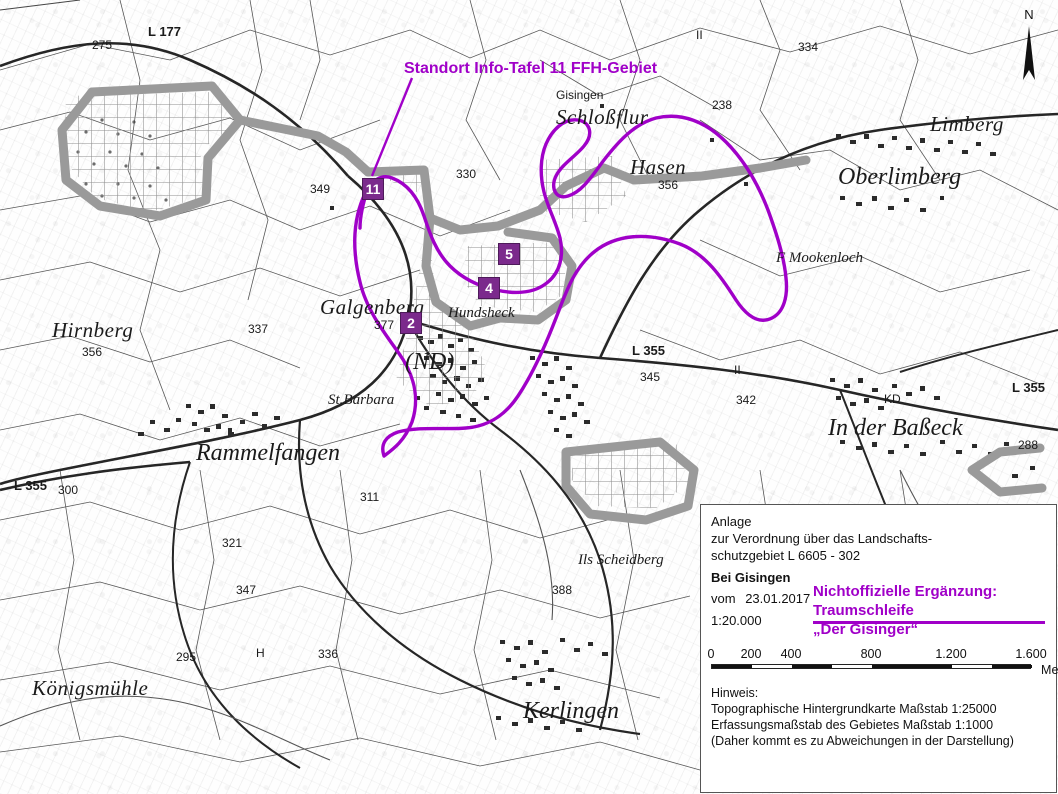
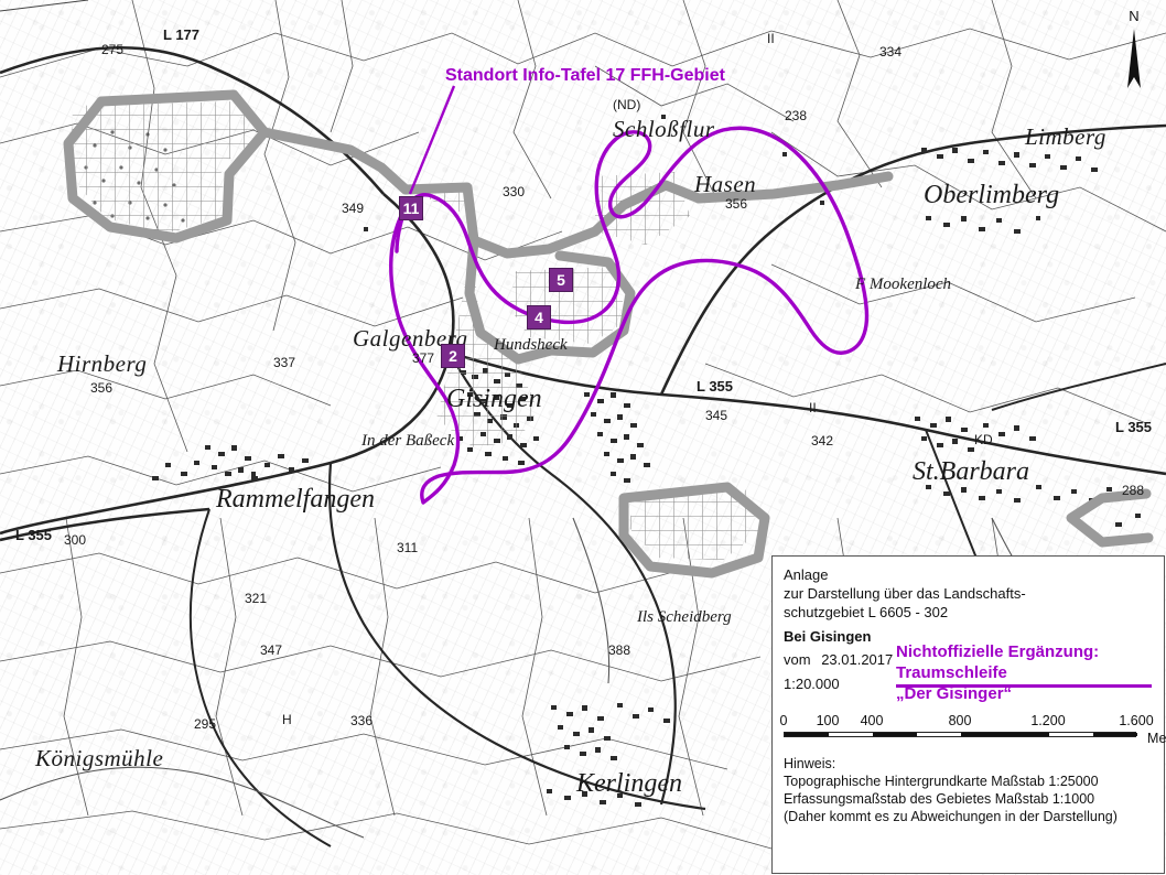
  Oberlimberg
- In der Baßeck
+ St.Barbara
  Rammelfangen
- (ND)
+ Gisingen
  Kerlingen
  Königsmühle
  Hirnberg
  Limberg
  Schloßflur
  Hasen
  Galgenberg
  Hundsheck
- St.Barbara
+ In der Baßeck
  F Mookenloch
  Ils Scheidberg
  KD
- Gisingen
+ (ND)
  275
  334
  238
  349
  330
  356
  337
  356
  377
  345
  342
  288
  300
  311
  321
  347
  388
  295
  336
  H
  II
  II
  L 177
  L 355
  L 355
  L 355
- Standort Info-Tafel 11 FFH-Gebiet
+ Standort Info-Tafel 17 FFH-Gebiet
  11
  5
  4
  2
  N
  Anlage
- zur Verordnung über das Landschafts-
+ zur Darstellung über das Landschafts-
  schutzgebiet L 6605 - 302
  Bei Gisingen
  vom 23.01.2017
  1:20.000
  Nichtoffizielle Ergänzung:
  Traumschleife
  „Der Gisinger“
  0
- 200
+ 100
  400
  800
  1.200
  1.600
  Hinweis:
  Topographische Hintergrundkarte Maßstab 1:25000
  Erfassungsmaßstab des Gebietes Maßstab 1:1000
  (Daher kommt es zu Abweichungen in der Darstellung)
